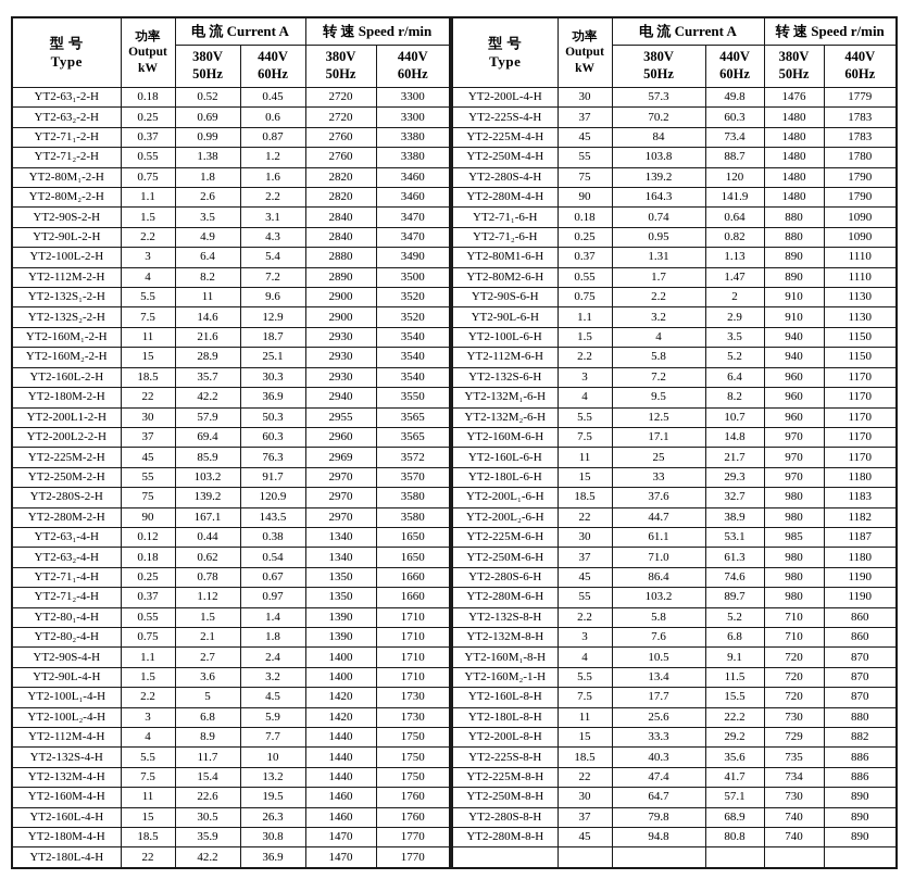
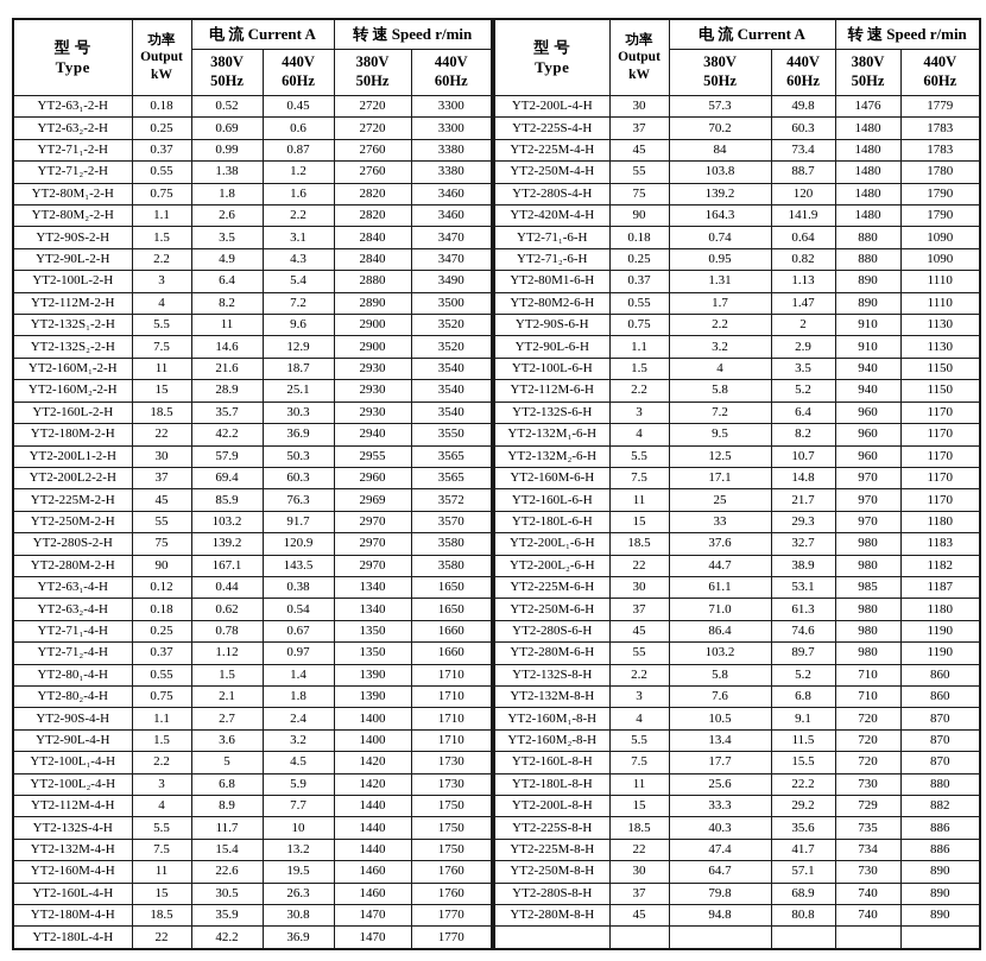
  型 号 Type	功率 Output kW	电 流 Current A	转 速 Speed r/min
  380V 50Hz	440V 60Hz	380V 50Hz	440V 60Hz
  YT2-63₁-2-H	0.18	0.52	0.45	2720	3300
  YT2-63₂-2-H	0.25	0.69	0.6	2720	3300
  YT2-71₁-2-H	0.37	0.99	0.87	2760	3380
  YT2-71₂-2-H	0.55	1.38	1.2	2760	3380
  YT2-80M₁-2-H	0.75	1.8	1.6	2820	3460
  YT2-80M₂-2-H	1.1	2.6	2.2	2820	3460
  YT2-90S-2-H	1.5	3.5	3.1	2840	3470
  YT2-90L-2-H	2.2	4.9	4.3	2840	3470
  YT2-100L-2-H	3	6.4	5.4	2880	3490
  YT2-112M-2-H	4	8.2	7.2	2890	3500
  YT2-132S₁-2-H	5.5	11	9.6	2900	3520
  YT2-132S₂-2-H	7.5	14.6	12.9	2900	3520
  YT2-160M₁-2-H	11	21.6	18.7	2930	3540
  YT2-160M₂-2-H	15	28.9	25.1	2930	3540
  YT2-160L-2-H	18.5	35.7	30.3	2930	3540
  YT2-180M-2-H	22	42.2	36.9	2940	3550
  YT2-200L1-2-H	30	57.9	50.3	2955	3565
  YT2-200L2-2-H	37	69.4	60.3	2960	3565
  YT2-225M-2-H	45	85.9	76.3	2969	3572
  YT2-250M-2-H	55	103.2	91.7	2970	3570
  YT2-280S-2-H	75	139.2	120.9	2970	3580
  YT2-280M-2-H	90	167.1	143.5	2970	3580
  YT2-63₁-4-H	0.12	0.44	0.38	1340	1650
  YT2-63₂-4-H	0.18	0.62	0.54	1340	1650
  YT2-71₁-4-H	0.25	0.78	0.67	1350	1660
  YT2-71₂-4-H	0.37	1.12	0.97	1350	1660
  YT2-80₁-4-H	0.55	1.5	1.4	1390	1710
  YT2-80₂-4-H	0.75	2.1	1.8	1390	1710
  YT2-90S-4-H	1.1	2.7	2.4	1400	1710
  YT2-90L-4-H	1.5	3.6	3.2	1400	1710
  YT2-100L₁-4-H	2.2	5	4.5	1420	1730
  YT2-100L₂-4-H	3	6.8	5.9	1420	1730
  YT2-112M-4-H	4	8.9	7.7	1440	1750
  YT2-132S-4-H	5.5	11.7	10	1440	1750
  YT2-132M-4-H	7.5	15.4	13.2	1440	1750
  YT2-160M-4-H	11	22.6	19.5	1460	1760
  YT2-160L-4-H	15	30.5	26.3	1460	1760
  YT2-180M-4-H	18.5	35.9	30.8	1470	1770
  YT2-180L-4-H	22	42.2	36.9	1470	1770
  型 号 Type	功率 Output kW	电 流 Current A	转 速 Speed r/min
  380V 50Hz	440V 60Hz	380V 50Hz	440V 60Hz
  YT2-200L-4-H	30	57.3	49.8	1476	1779
  YT2-225S-4-H	37	70.2	60.3	1480	1783
  YT2-225M-4-H	45	84	73.4	1480	1783
  YT2-250M-4-H	55	103.8	88.7	1480	1780
  YT2-280S-4-H	75	139.2	120	1480	1790
- YT2-280M-4-H	90	164.3	141.9	1480	1790
+ YT2-420M-4-H	90	164.3	141.9	1480	1790
  YT2-71₁-6-H	0.18	0.74	0.64	880	1090
  YT2-71₂-6-H	0.25	0.95	0.82	880	1090
  YT2-80M1-6-H	0.37	1.31	1.13	890	1110
  YT2-80M2-6-H	0.55	1.7	1.47	890	1110
  YT2-90S-6-H	0.75	2.2	2	910	1130
  YT2-90L-6-H	1.1	3.2	2.9	910	1130
  YT2-100L-6-H	1.5	4	3.5	940	1150
  YT2-112M-6-H	2.2	5.8	5.2	940	1150
  YT2-132S-6-H	3	7.2	6.4	960	1170
  YT2-132M₁-6-H	4	9.5	8.2	960	1170
  YT2-132M₂-6-H	5.5	12.5	10.7	960	1170
  YT2-160M-6-H	7.5	17.1	14.8	970	1170
  YT2-160L-6-H	11	25	21.7	970	1170
  YT2-180L-6-H	15	33	29.3	970	1180
  YT2-200L₁-6-H	18.5	37.6	32.7	980	1183
  YT2-200L₂-6-H	22	44.7	38.9	980	1182
  YT2-225M-6-H	30	61.1	53.1	985	1187
  YT2-250M-6-H	37	71.0	61.3	980	1180
  YT2-280S-6-H	45	86.4	74.6	980	1190
  YT2-280M-6-H	55	103.2	89.7	980	1190
  YT2-132S-8-H	2.2	5.8	5.2	710	860
  YT2-132M-8-H	3	7.6	6.8	710	860
  YT2-160M₁-8-H	4	10.5	9.1	720	870
- YT2-160M₂-1-H	5.5	13.4	11.5	720	870
+ YT2-160M₂-8-H	5.5	13.4	11.5	720	870
  YT2-160L-8-H	7.5	17.7	15.5	720	870
  YT2-180L-8-H	11	25.6	22.2	730	880
  YT2-200L-8-H	15	33.3	29.2	729	882
  YT2-225S-8-H	18.5	40.3	35.6	735	886
  YT2-225M-8-H	22	47.4	41.7	734	886
  YT2-250M-8-H	30	64.7	57.1	730	890
  YT2-280S-8-H	37	79.8	68.9	740	890
  YT2-280M-8-H	45	94.8	80.8	740	890
